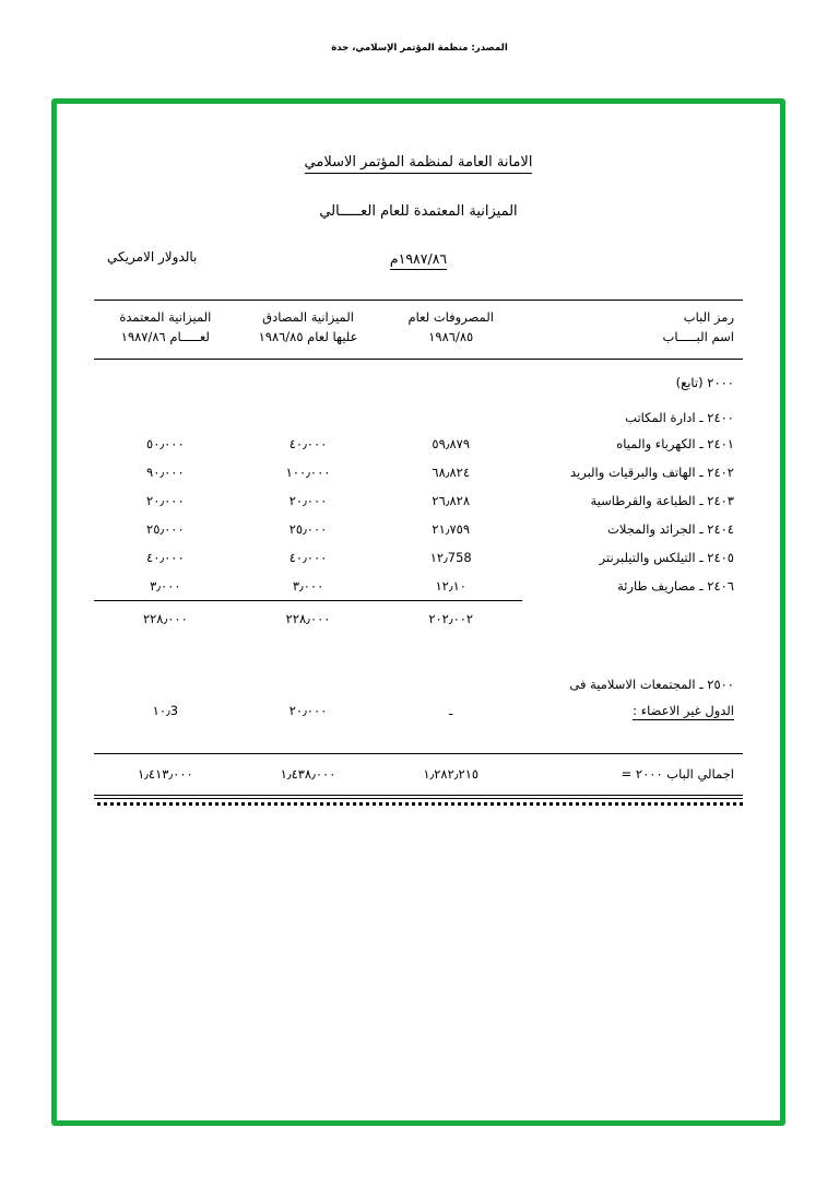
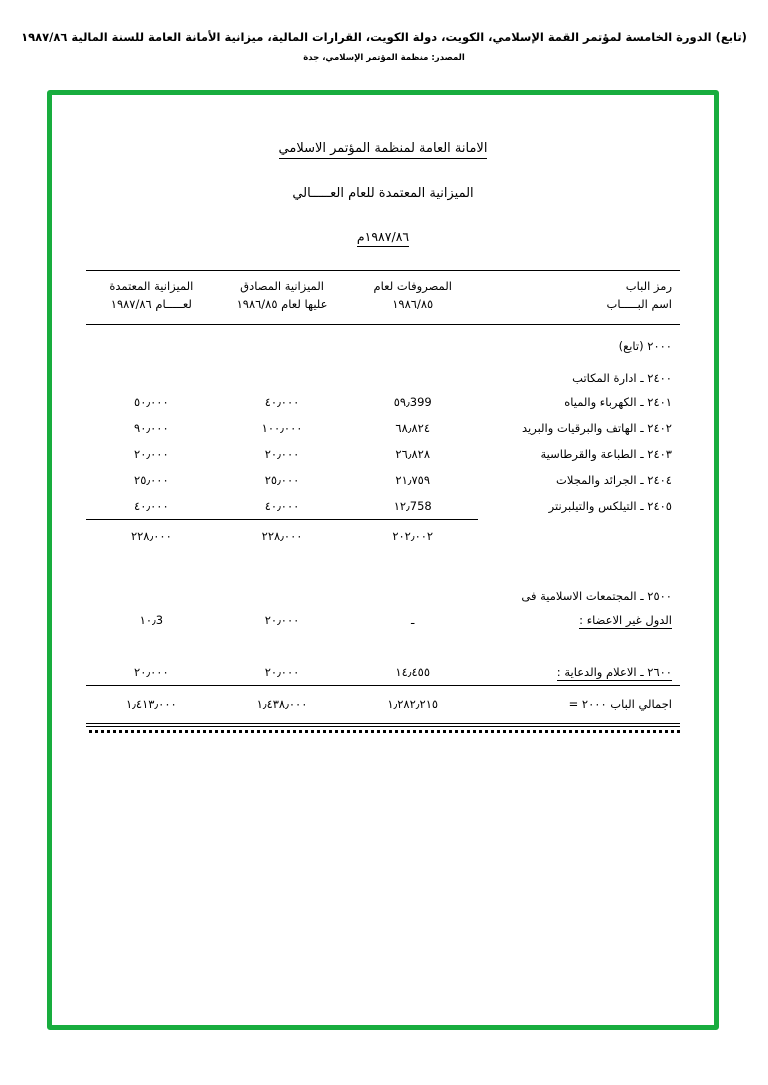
+ (تابع) الدورة الخامسة لمؤتمر القمة الإسلامي، الكويت، دولة الكويت، القرارات المالية، ميزانية الأمانة العامة للسنة المالية ١٩٨٧/٨٦
  المصدر: منظمة المؤتمر الإسلامي، جدة
  الامانة العامة لمنظمة المؤتمر الاسلامي
  الميزانية المعتمدة للعام العـــــالي
  ١٩٨٧/٨٦م
- بالدولار الامريكي
  رمز الباب اسم البـــــاب	المصروفات لعام ١٩٨٦/٨٥	الميزانية المصادق عليها لعام ١٩٨٦/٨٥	الميزانية المعتمدة لعـــــام ١٩٨٧/٨٦
  ٢٠٠٠ (تابع)
  ٢٤٠٠ ـ ادارة المكاتب
- ٢٤٠١ ـ الكهرباء والمياه	٥٩٫٨٧٩	٤٠٫٠٠٠	٥٠٫٠٠٠
+ ٢٤٠١ ـ الكهرباء والمياه	٥٩٫399	٤٠٫٠٠٠	٥٠٫٠٠٠
  ٢٤٠٢ ـ الهاتف والبرقيات والبريد	٦٨٫٨٢٤	١٠٠٫٠٠٠	٩٠٫٠٠٠
  ٢٤٠٣ ـ الطباعة والقرطاسية	٢٦٫٨٢٨	٢٠٫٠٠٠	٢٠٫٠٠٠
  ٢٤٠٤ ـ الجرائد والمجلات	٢١٫٧٥٩	٢٥٫٠٠٠	٢٥٫٠٠٠
  ٢٤٠٥ ـ التيلكس والتيلبرنتر	١٢٫758	٤٠٫٠٠٠	٤٠٫٠٠٠
- ٢٤٠٦ ـ مصاريف طارئة	١٢٫١٠	٣٫٠٠٠	٣٫٠٠٠
  	٢٠٢٫٠٠٢	٢٢٨٫٠٠٠	٢٢٨٫٠٠٠
  ٢٥٠٠ ـ المجتمعات الاسلامية فى
  الدول غير الاعضاء :	ـ	٢٠٫٠٠٠	١٠٫3
+ ٢٦٠٠ ـ الاعلام والدعاية :	١٤٫٤٥٥	٢٠٫٠٠٠	٢٠٫٠٠٠
  اجمالي الباب ٢٠٠٠ =	١٫٢٨٢٫٢١٥	١٫٤٣٨٫٠٠٠	١٫٤١٣٫٠٠٠
